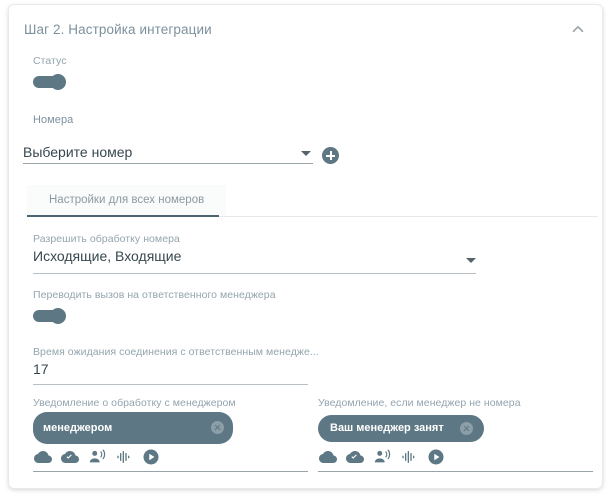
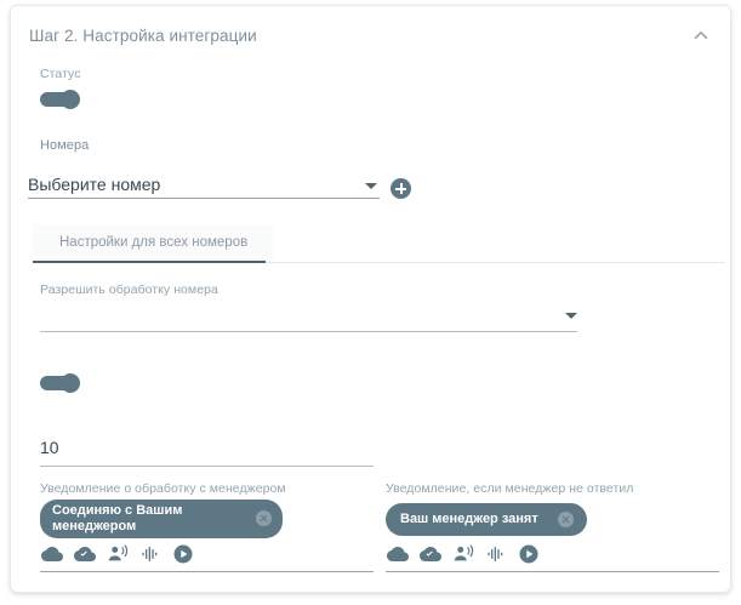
  Шаг 2. Настройка интеграции
  Статус
  Номера
  Выберите номер
  Настройки для всех номеров
  Разрешить обработку номера
- Исходящие, Входящие
- Переводить вызов на ответственного менеджера
- Время ожидания соединения с ответственным менедже...
- 17
+ 10
  Уведомление о обработку с менеджером
+ Соединяю с Вашим
  менеджером
- Уведомление, если менеджер не номера
+ Уведомление, если менеджер не ответил
  Ваш менеджер занят
